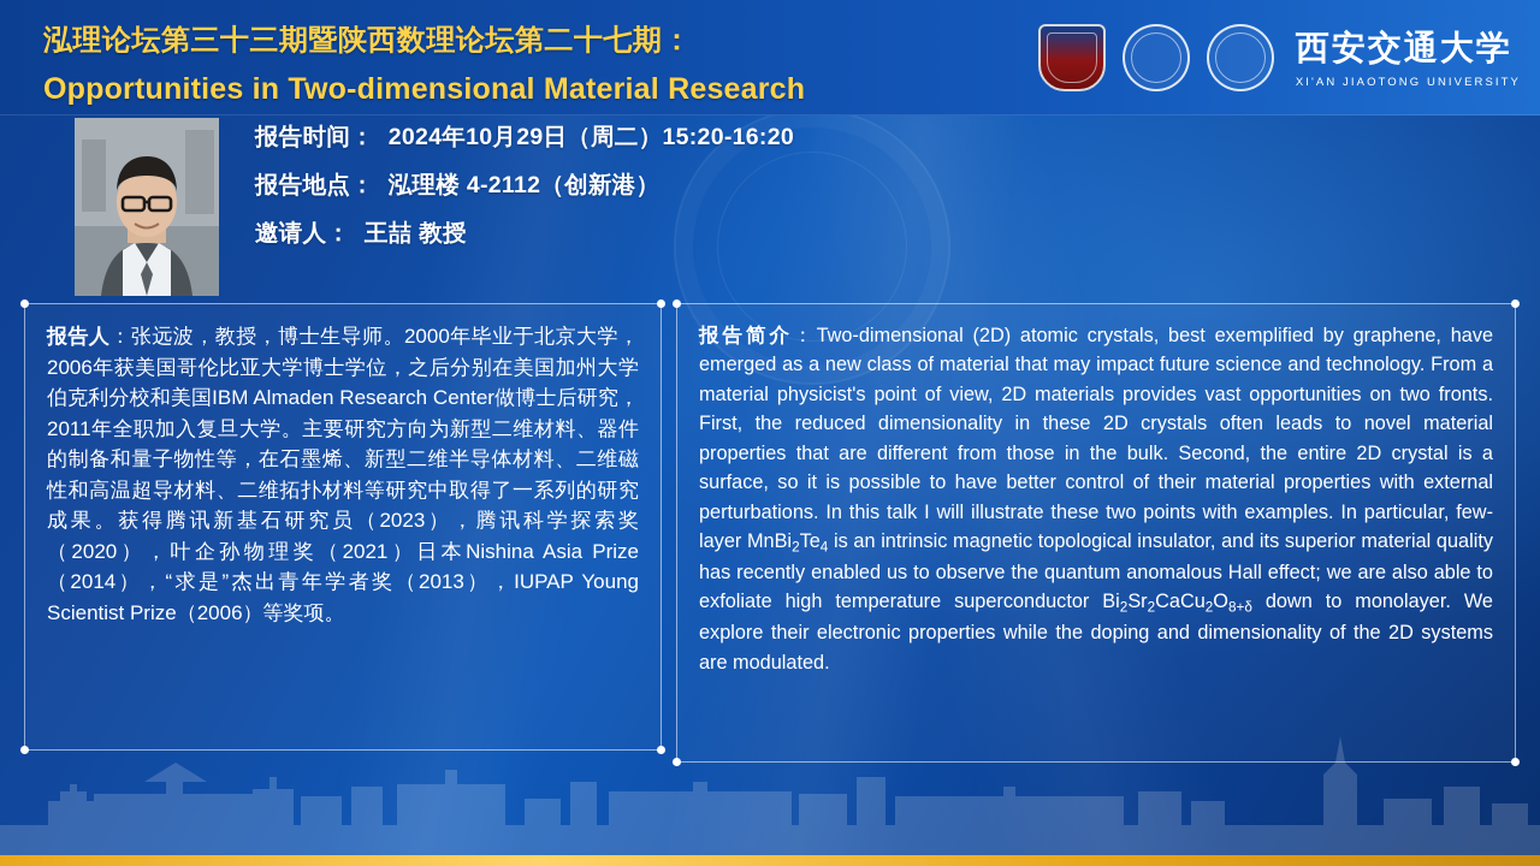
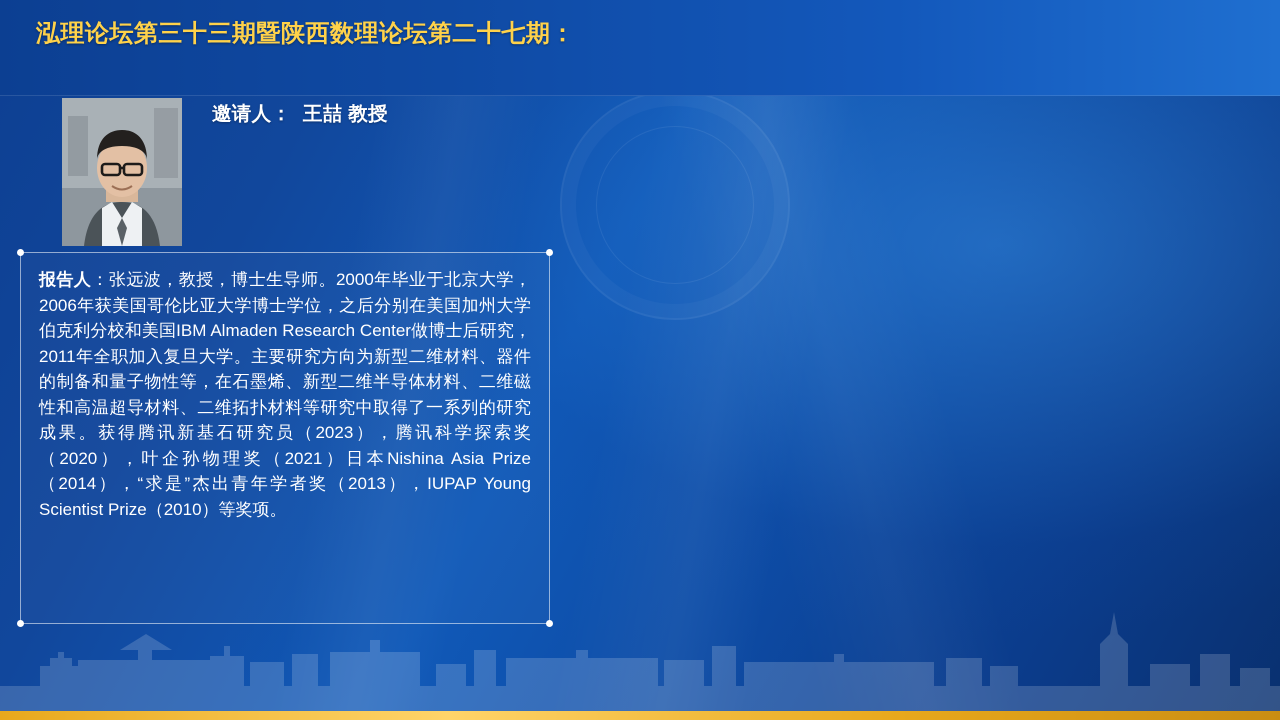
  泓理论坛第三十三期暨陕西数理论坛第二十七期：
- Opportunities in Two-dimensional Material Research
- 西安交通大学
- XI'AN JIAOTONG UNIVERSITY
- 报告时间： 2024年10月29日（周二）15:20-16:20
- 报告地点： 泓理楼 4-2112（创新港）
  邀请人： 王喆 教授
- 报告人：张远波，教授，博士生导师。2000年毕业于北京大学，2006年获美国哥伦比亚大学博士学位，之后分别在美国加州大学伯克利分校和美国IBM Almaden Research Center做博士后研究，2011年全职加入复旦大学。主要研究方向为新型二维材料、器件的制备和量子物性等，在石墨烯、新型二维半导体材料、二维磁性和高温超导材料、二维拓扑材料等研究中取得了一系列的研究成果。获得腾讯新基石研究员（2023），腾讯科学探索奖（2020），叶企孙物理奖（2021）日本Nishina Asia Prize（2014），“求是”杰出青年学者奖（2013），IUPAP Young Scientist Prize（2006）等奖项。
+ 报告人：张远波，教授，博士生导师。2000年毕业于北京大学，2006年获美国哥伦比亚大学博士学位，之后分别在美国加州大学伯克利分校和美国IBM Almaden Research Center做博士后研究，2011年全职加入复旦大学。主要研究方向为新型二维材料、器件的制备和量子物性等，在石墨烯、新型二维半导体材料、二维磁性和高温超导材料、二维拓扑材料等研究中取得了一系列的研究成果。获得腾讯新基石研究员（2023），腾讯科学探索奖（2020），叶企孙物理奖（2021）日本Nishina Asia Prize（2014），“求是”杰出青年学者奖（2013），IUPAP Young Scientist Prize（2010）等奖项。
- 报告简介：Two-dimensional (2D) atomic crystals, best exemplified by graphene, have emerged as a new class of material that may impact future science and technology. From a material physicist's point of view, 2D materials provides vast opportunities on two fronts. First, the reduced dimensionality in these 2D crystals often leads to novel material properties that are different from those in the bulk. Second, the entire 2D crystal is a surface, so it is possible to have better control of their material properties with external perturbations. In this talk I will illustrate these two points with examples. In particular, few-layer MnBi2Te4 is an intrinsic magnetic topological insulator, and its superior material quality has recently enabled us to observe the quantum anomalous Hall effect; we are also able to exfoliate high temperature superconductor Bi2Sr2CaCu2O8+δ down to monolayer. We explore their electronic properties while the doping and dimensionality of the 2D systems are modulated.
